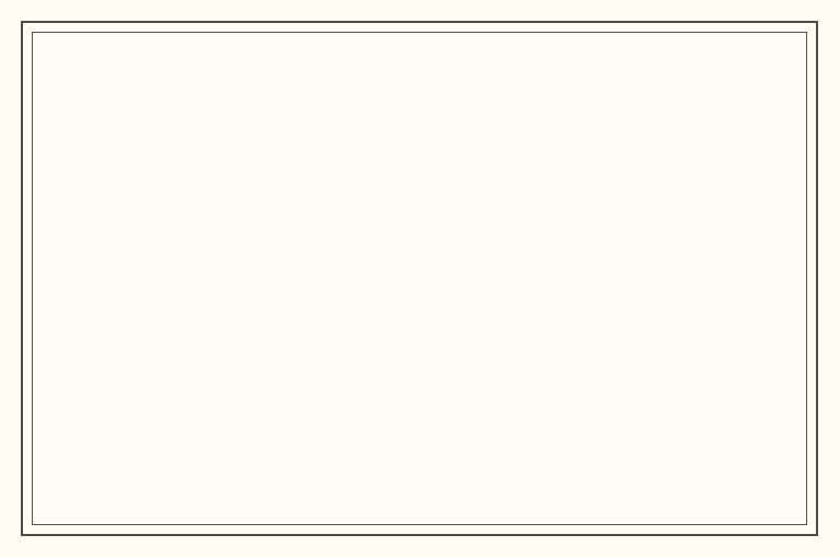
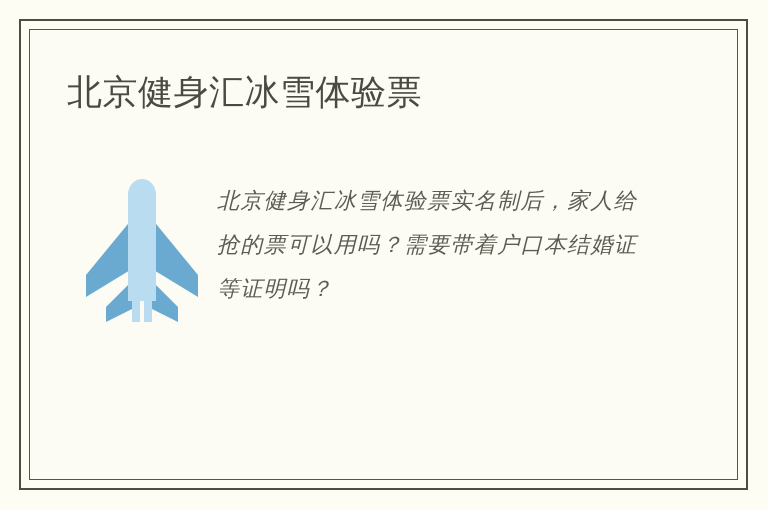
+ 北京健身汇冰雪体验票
+ 北京健身汇冰雪体验票实名制后，家人给抢的票可以用吗？需要带着户口本结婚证等证明吗？
